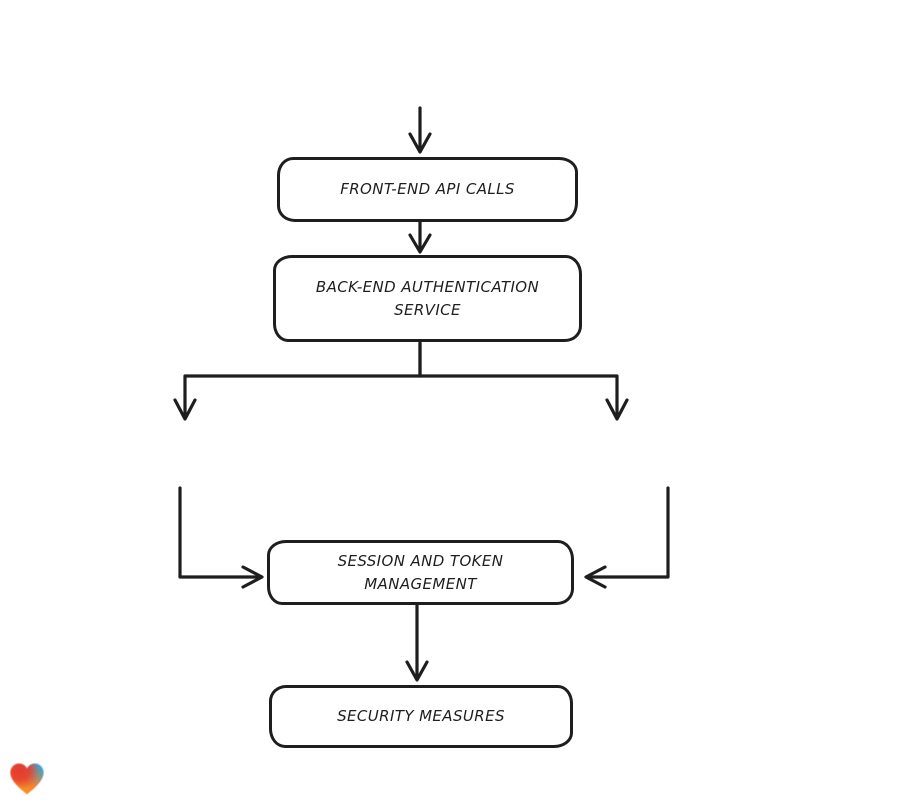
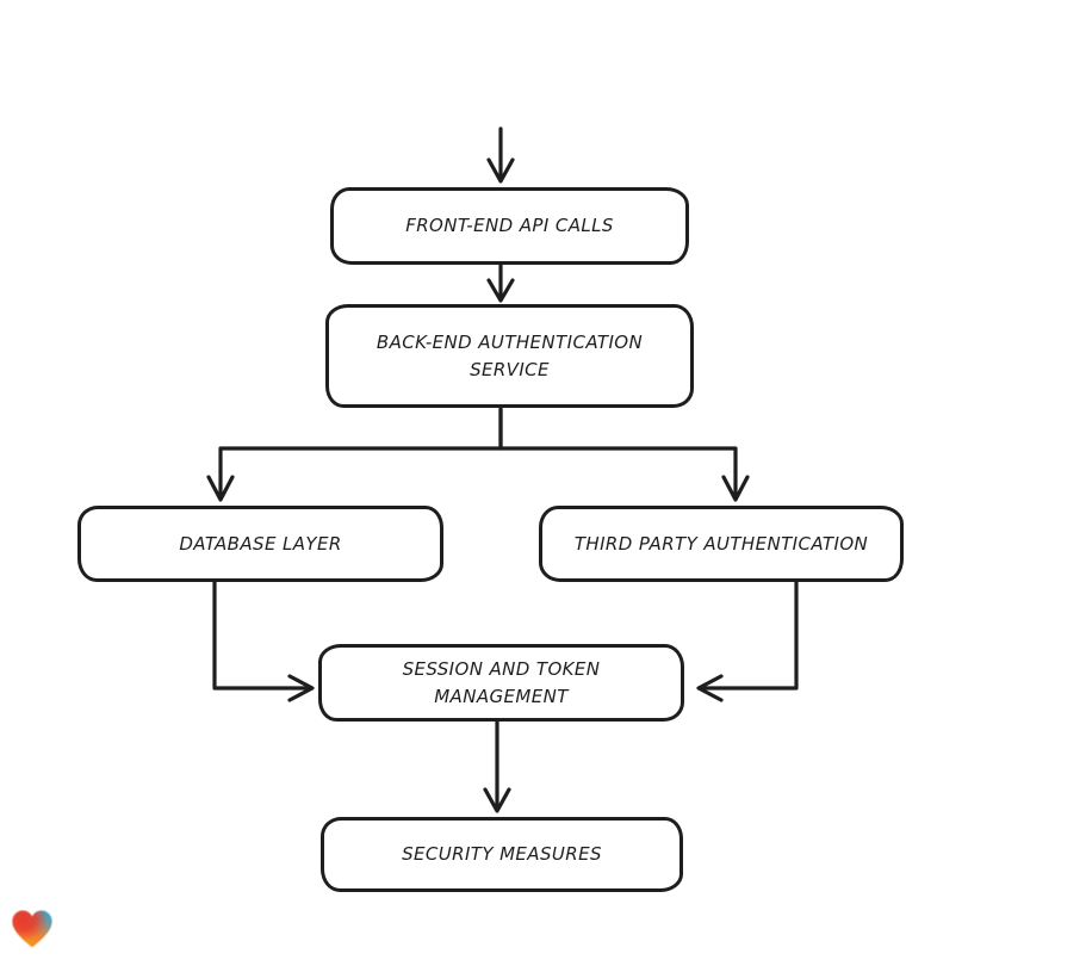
  FRONT-END API CALLS
  BACK-END AUTHENTICATION
  SERVICE
+ DATABASE LAYER
+ THIRD PARTY AUTHENTICATION
  SESSION AND TOKEN
  MANAGEMENT
  SECURITY MEASURES
